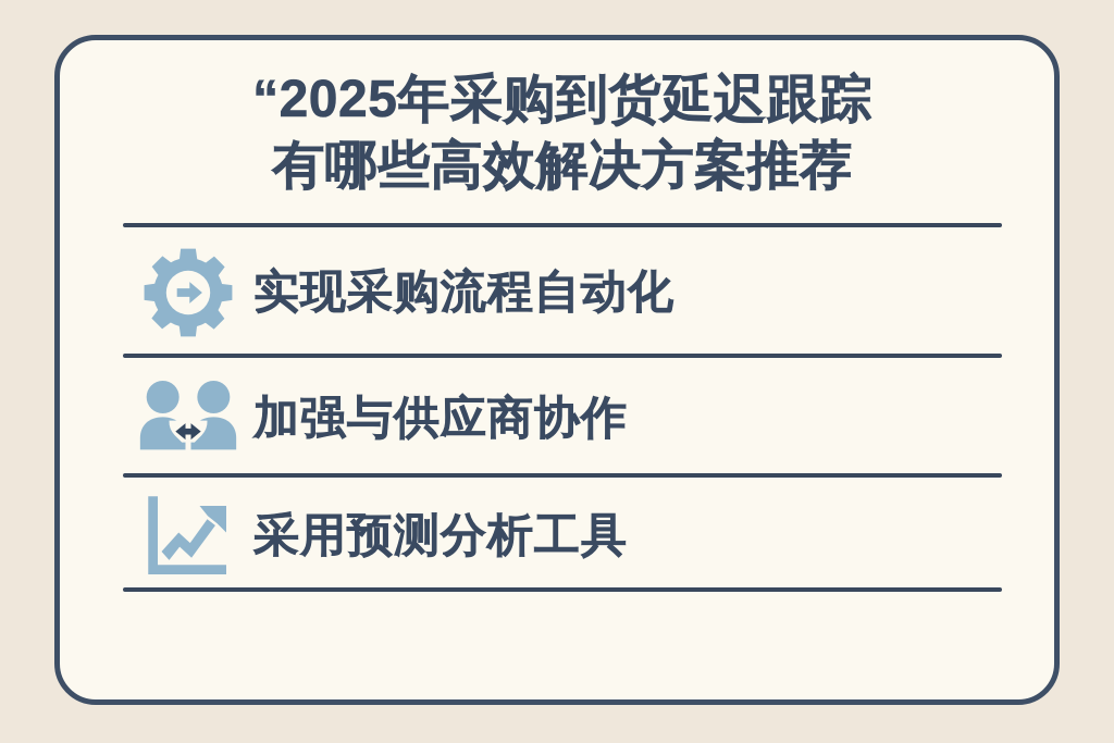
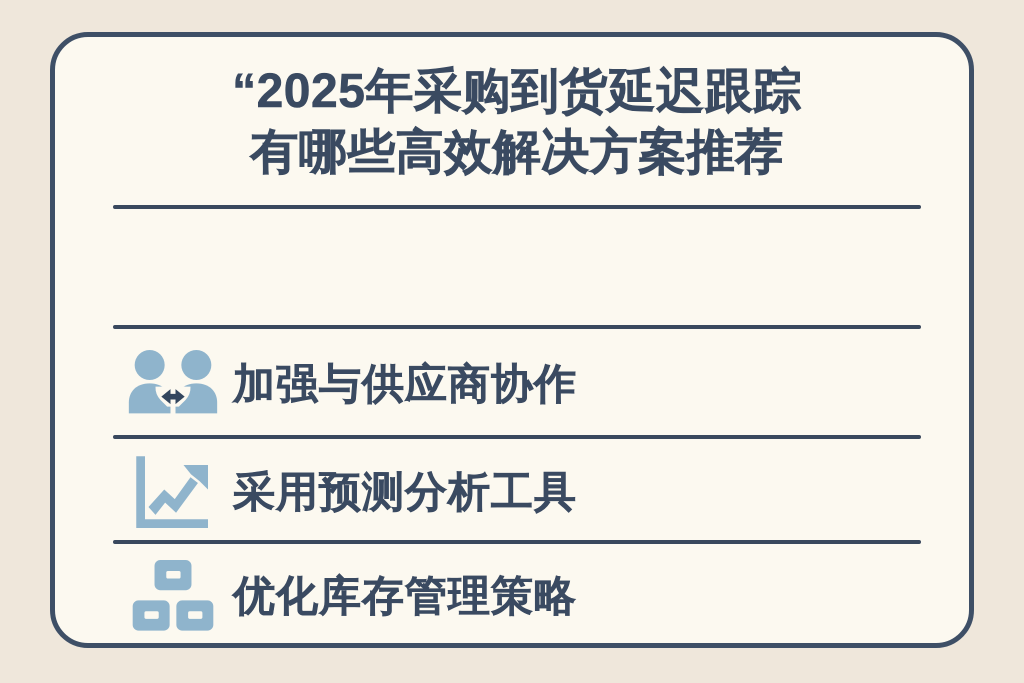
  “2025年采购到货延迟跟踪
  有哪些高效解决方案推荐
- 实现采购流程自动化
  加强与供应商协作
  采用预测分析工具
+ 优化库存管理策略
